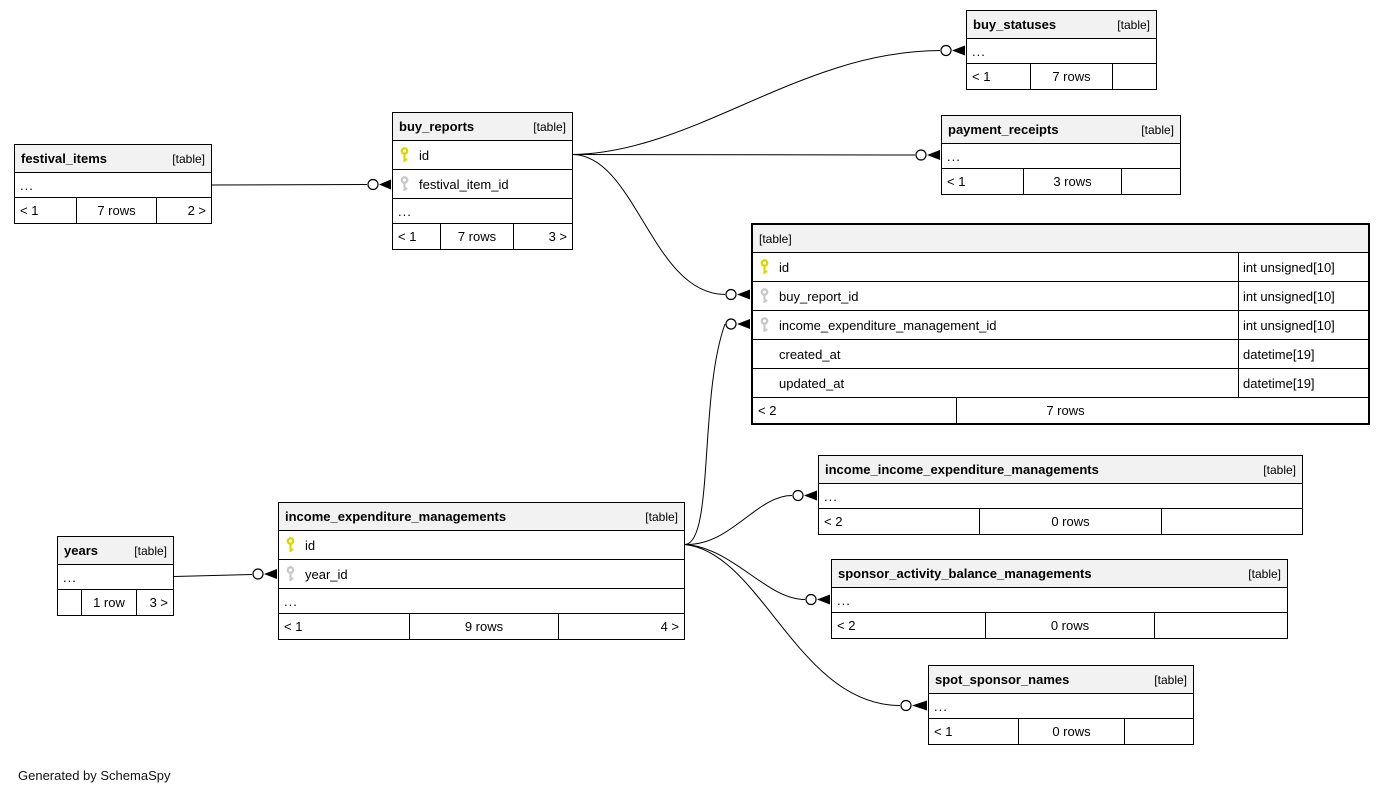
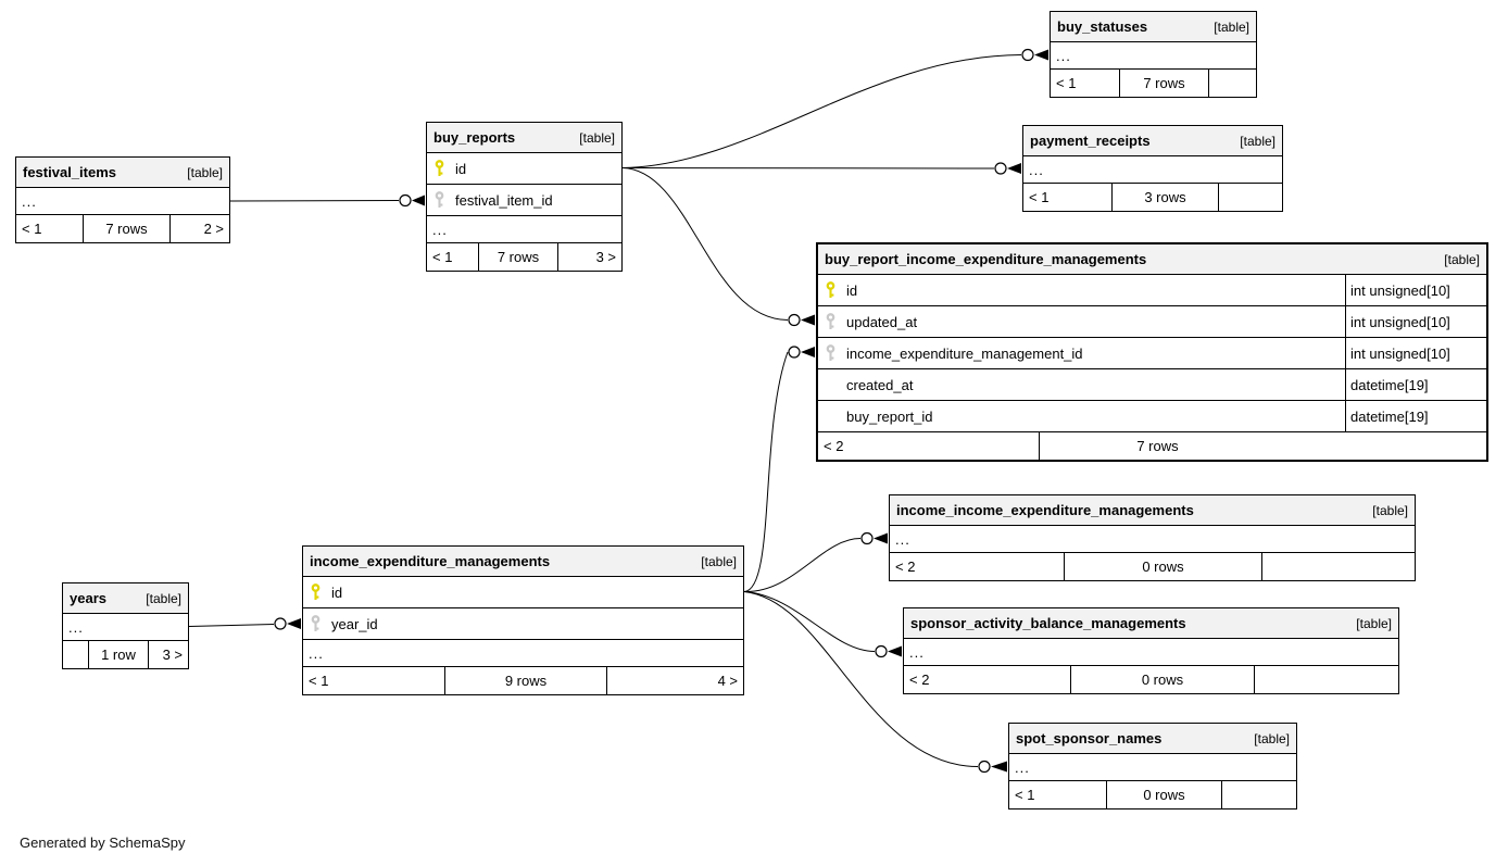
  festival_items
  [table]
  ...
  < 1
  7 rows
  2 >
  buy_reports
  [table]
  id
  festival_item_id
  ...
  < 1
  7 rows
  3 >
  buy_statuses
  [table]
  ...
  < 1
  7 rows
  payment_receipts
  [table]
  ...
  < 1
  3 rows
+ buy_report_income_expenditure_managements
  [table]
  id
  int unsigned[10]
- buy_report_id
+ updated_at
  int unsigned[10]
  income_expenditure_management_id
  int unsigned[10]
  created_at
  datetime[19]
- updated_at
+ buy_report_id
  datetime[19]
  < 2
  7 rows
  income_income_expenditure_managements
  [table]
  ...
  < 2
  0 rows
  sponsor_activity_balance_managements
  [table]
  ...
  < 2
  0 rows
  spot_sponsor_names
  [table]
  ...
  < 1
  0 rows
  income_expenditure_managements
  [table]
  id
  year_id
  ...
  < 1
  9 rows
  4 >
  years
  [table]
  ...
  1 row
  3 >
  Generated by SchemaSpy
